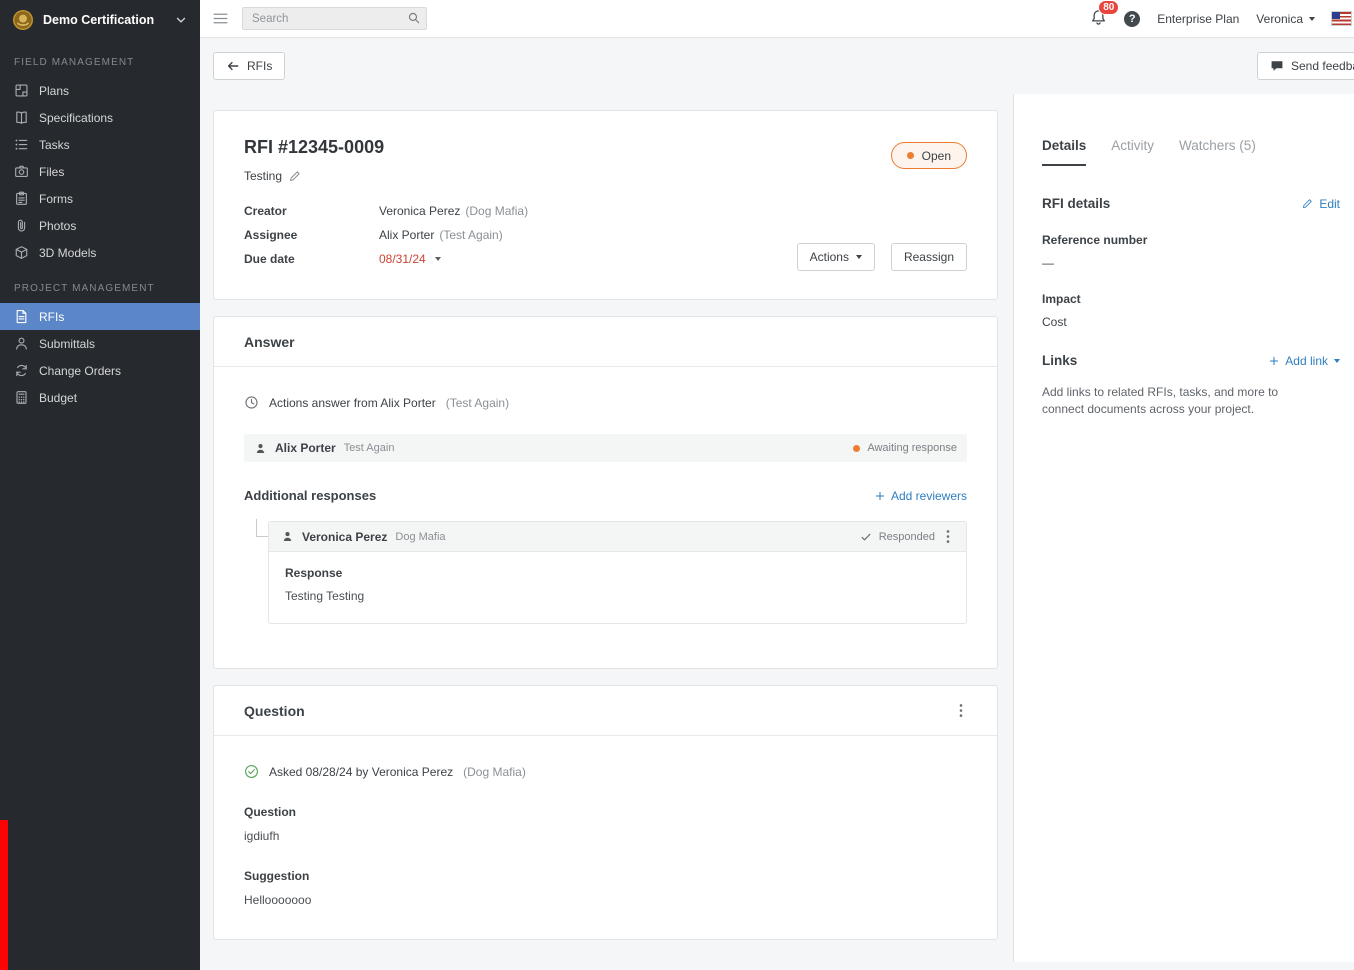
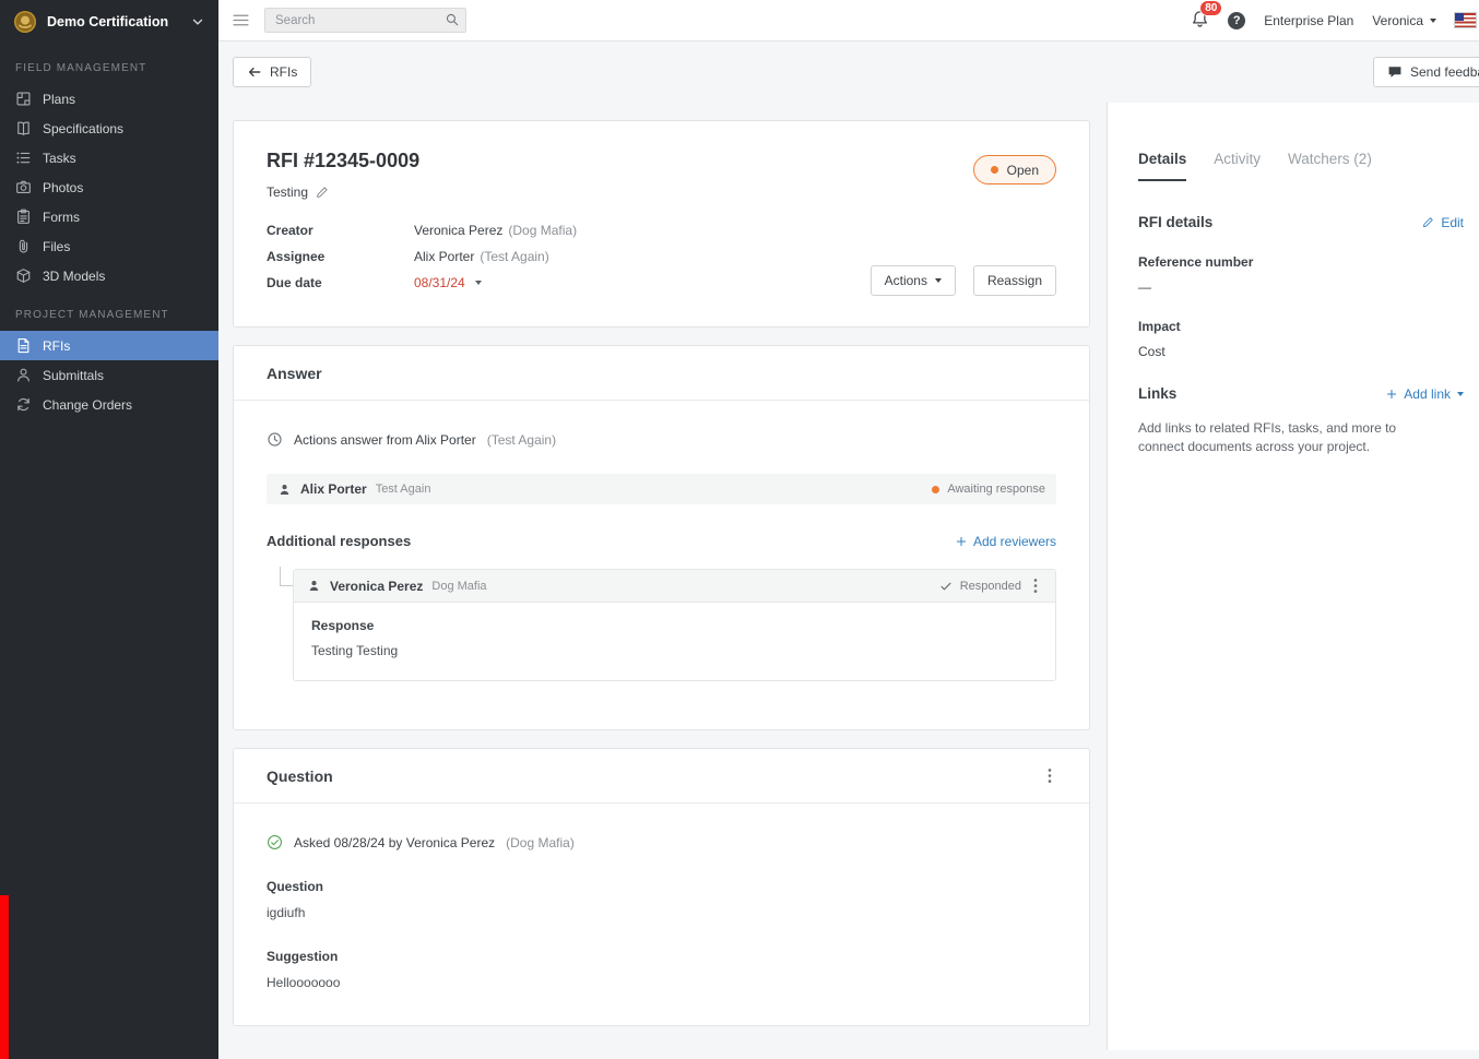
  Demo Certification
  FIELD MANAGEMENT
  Plans
  Specifications
  Tasks
- Files
+ Photos
  Forms
- Photos
+ Files
  3D Models
  PROJECT MANAGEMENT
  RFIs
  Submittals
  Change Orders
- Budget
  Search
  80
  ?
  Enterprise Plan
  Veronica
  RFIs
  Send feedb
  RFI #12345-0009
  Testing
  Open
  Creator
  Veronica Perez
  (Dog Mafia)
  Assignee
  Alix Porter
  (Test Again)
  Due date
  08/31/24
  Actions
  Reassign
  Answer
  Actions answer from Alix Porter
  (Test Again)
  Alix Porter
  Test Again
  Awaiting response
  Additional responses
  Add reviewers
  Veronica Perez
  Dog Mafia
  Responded
  Response
  Testing Testing
  Question
  Asked 08/28/24 by Veronica Perez
  (Dog Mafia)
  Question
  igdiufh
  Suggestion
  Hellooooooo
  Details
  Activity
- Watchers (5)
+ Watchers (2)
  RFI details
  Edit
  Reference number
  —
  Impact
  Cost
  Links
  Add link
  Add links to related RFIs, tasks, and more to connect documents across your project.
